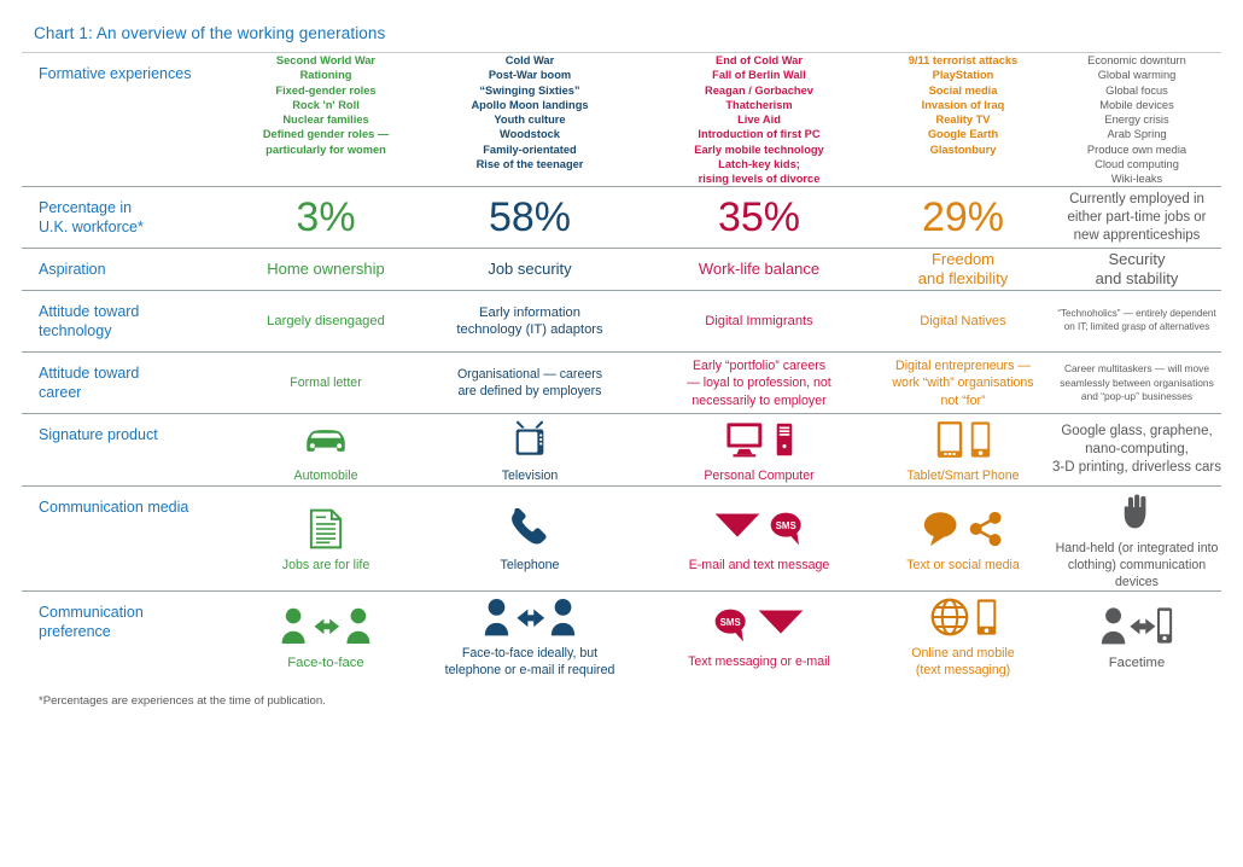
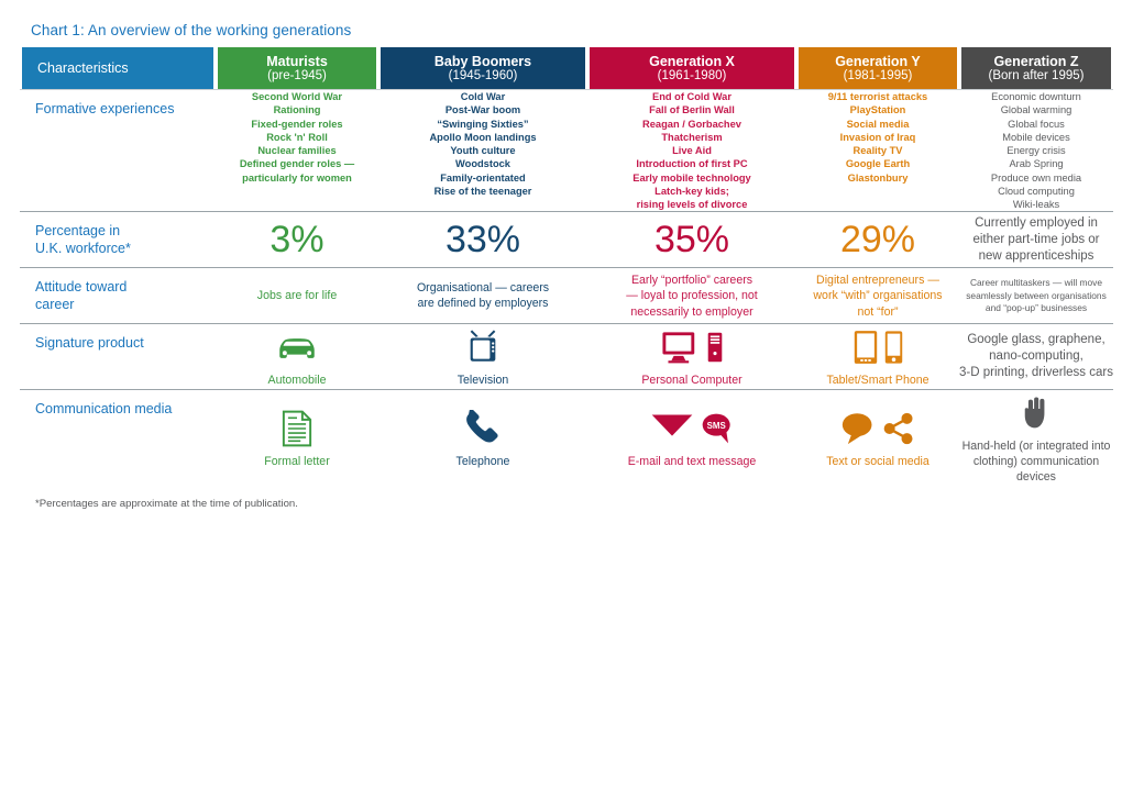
  Chart 1: An overview of the working generations
+ Characteristics	Maturists (pre-1945)	Baby Boomers (1945-1960)	Generation X (1961-1980)	Generation Y (1981-1995)	Generation Z (Born after 1995)
  Formative experiences	Second World WarRationingFixed-gender rolesRock 'n' RollNuclear familiesDefined gender roles —particularly for women	Cold WarPost-War boom“Swinging Sixties”Apollo Moon landingsYouth cultureWoodstockFamily-orientatedRise of the teenager	End of Cold WarFall of Berlin WallReagan / GorbachevThatcherismLive AidIntroduction of first PCEarly mobile technologyLatch-key kids;rising levels of divorce	9/11 terrorist attacksPlayStationSocial mediaInvasion of IraqReality TVGoogle EarthGlastonbury	Economic downturnGlobal warmingGlobal focusMobile devicesEnergy crisisArab SpringProduce own mediaCloud computingWiki-leaks
- Percentage inU.K. workforce*	3%	58%	35%	29%	Currently employed ineither part-time jobs ornew apprenticeships
+ Percentage inU.K. workforce*	3%	33%	35%	29%	Currently employed ineither part-time jobs ornew apprenticeships
- Aspiration	Home ownership	Job security	Work-life balance	Freedomand flexibility	Securityand stability
- Attitude towardtechnology	Largely disengaged	Early informationtechnology (IT) adaptors	Digital Immigrants	Digital Natives	“Technoholics” — entirely dependenton IT; limited grasp of alternatives
- Attitude towardcareer	Formal letter	Organisational — careersare defined by employers	Early “portfolio” careers— loyal to profession, notnecessarily to employer	Digital entrepreneurs —work “with” organisationsnot “for”	Career multitaskers — will moveseamlessly between organisationsand “pop-up” businesses
+ Attitude towardcareer	Jobs are for life	Organisational — careersare defined by employers	Early “portfolio” careers— loyal to profession, notnecessarily to employer	Digital entrepreneurs —work “with” organisationsnot “for”	Career multitaskers — will moveseamlessly between organisationsand “pop-up” businesses
  Signature product	Automobile	Television	Personal Computer	Tablet/Smart Phone	Google glass, graphene,nano-computing,3-D printing, driverless cars
- Communication media	Jobs are for life	Telephone	SMS E-mail and text message	Text or social media	Hand-held (or integrated intoclothing) communication devices
+ Communication media	Formal letter	Telephone	SMS E-mail and text message	Text or social media	Hand-held (or integrated intoclothing) communication devices
- Communicationpreference	Face-to-face	Face-to-face ideally, buttelephone or e-mail if required	SMS Text messaging or e-mail	Online and mobile(text messaging)	Facetime
- *Percentages are experiences at the time of publication.
+ *Percentages are approximate at the time of publication.
